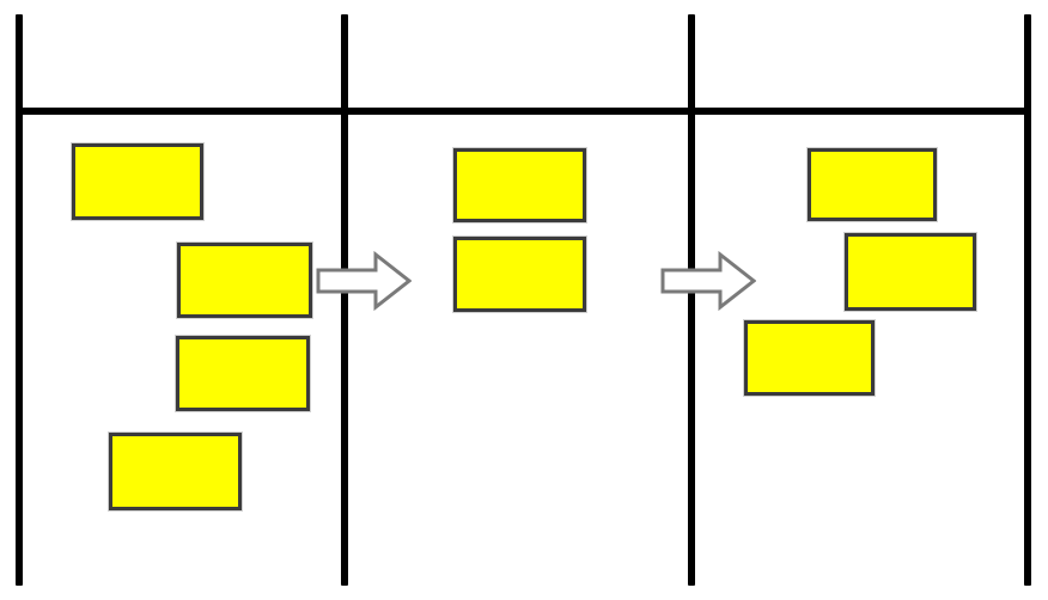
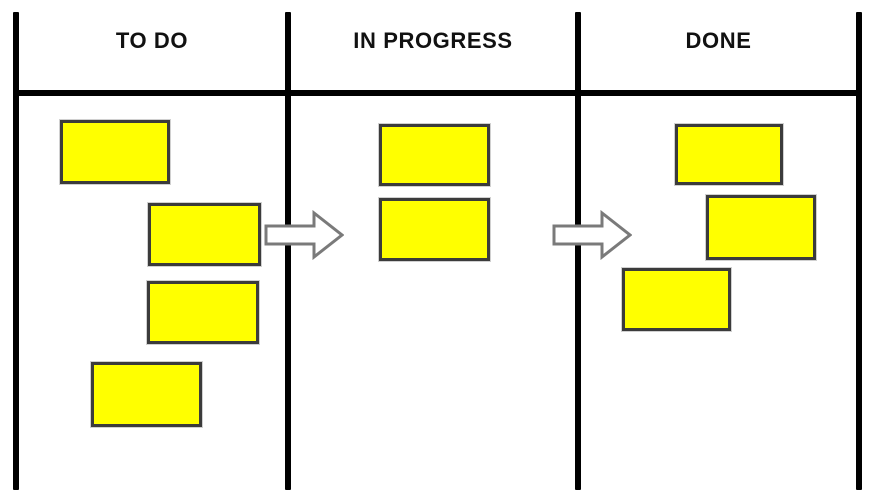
+ TO DO
+ IN PROGRESS
+ DONE
